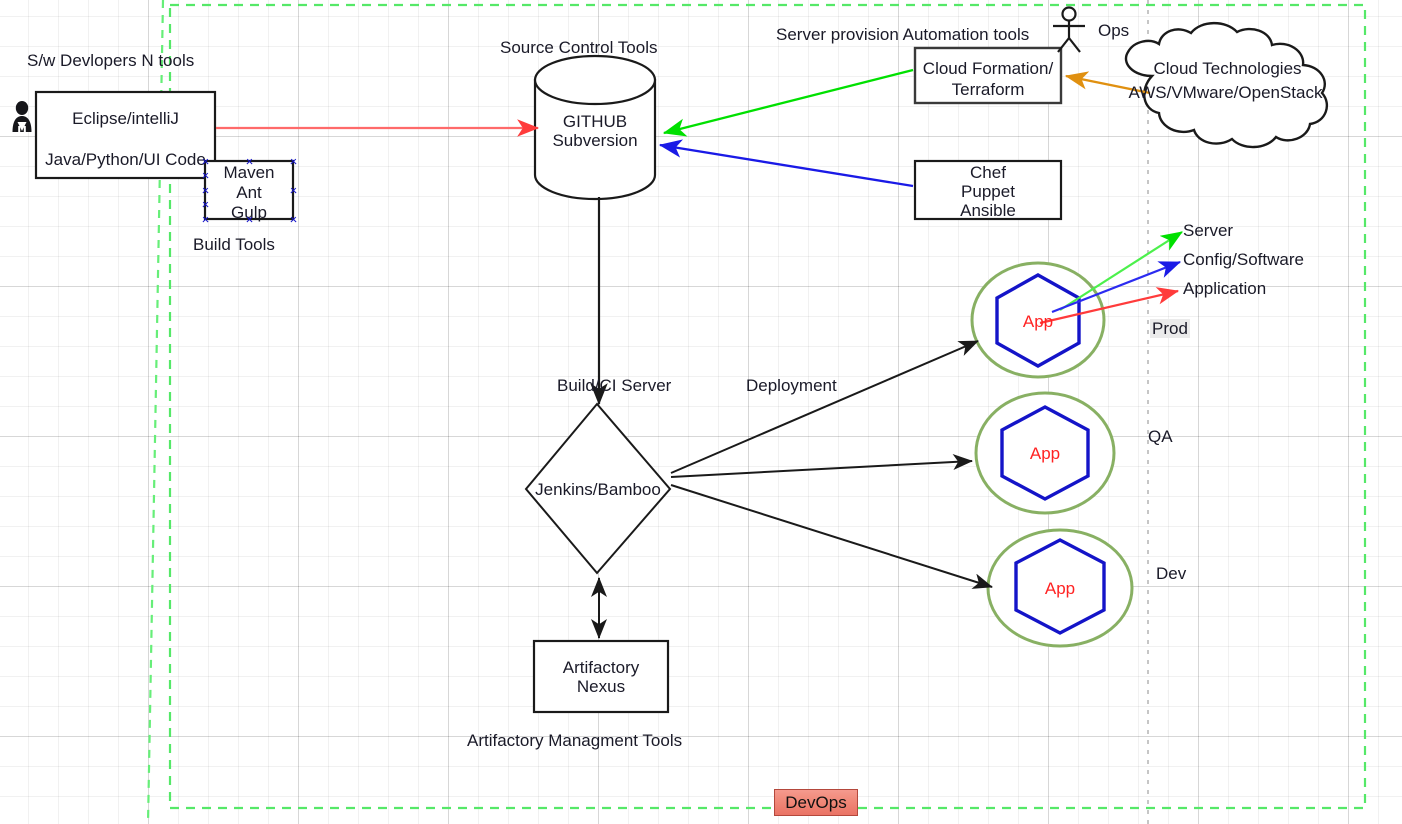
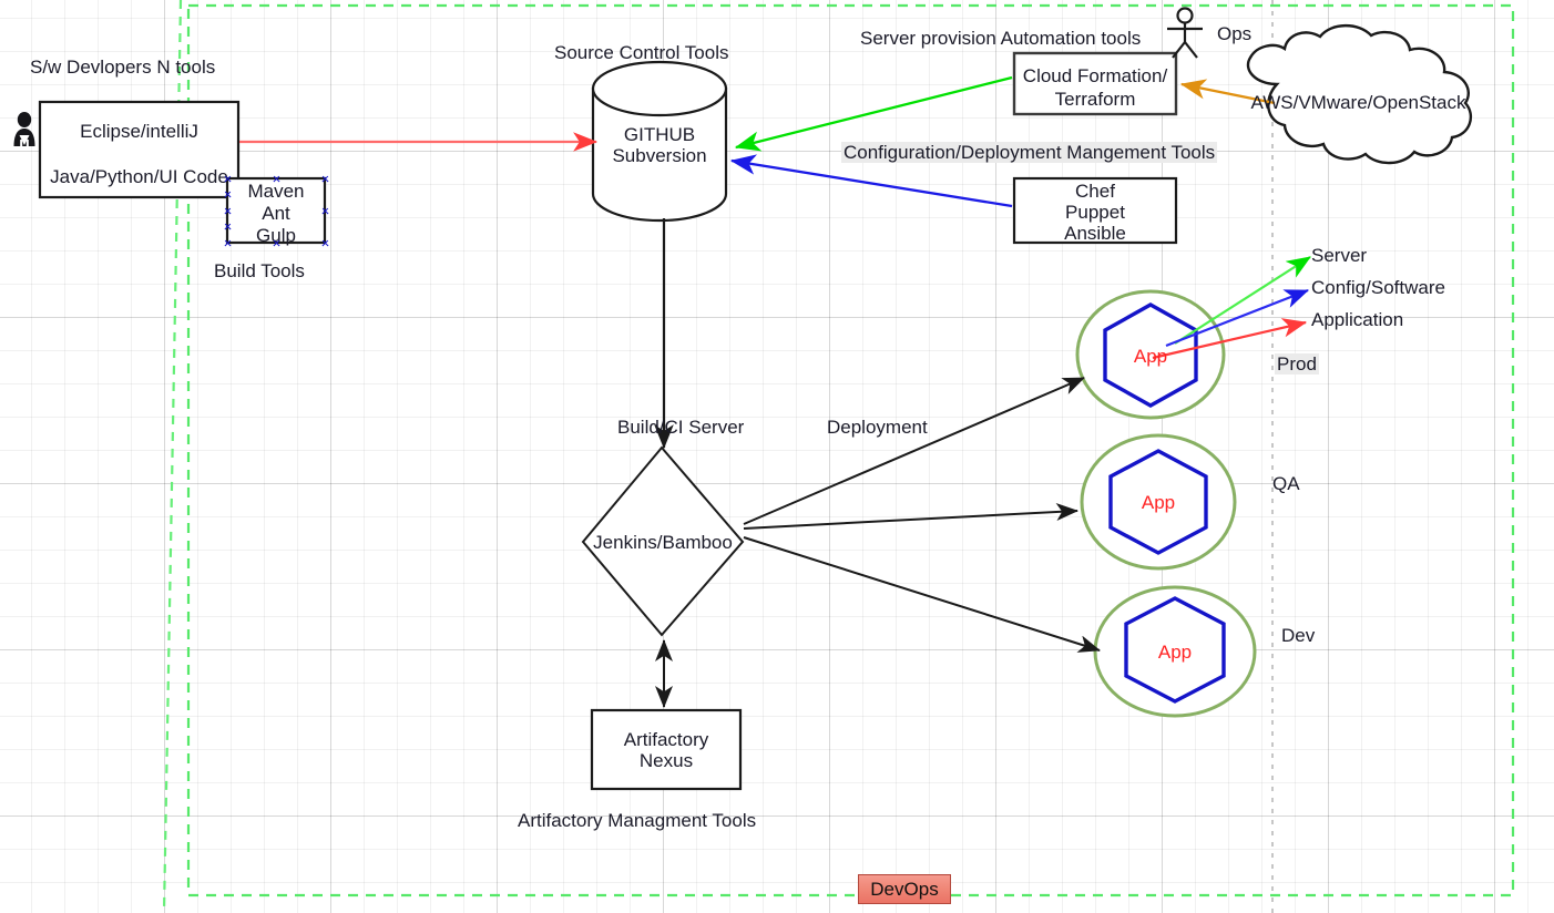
  S/w Devlopers N tools
  Eclipse/intelliJ
  Java/Python/UI Cod
  Maven
  Ant
  Gulp
  Build Tools
  Source Control Tools
  GITHUB
  Subversion
  Server provision Automation tools
  Cloud Formation/
  Terraform
  Ops
+ Configuration/Deployment Mangement Tools
  Chef
  Puppet
  Ansible
- Cloud Technologies
  AWS/VMware/OpenStack
  Server
  Config/Software
  Application
  App
  App
  App
  Prod
  QA
  Dev
  Build/CI Server
  Deployment
  Jenkins/Bamboo
  Artifactory
  Nexus
  Artifactory Managment Tools
  DevOps
